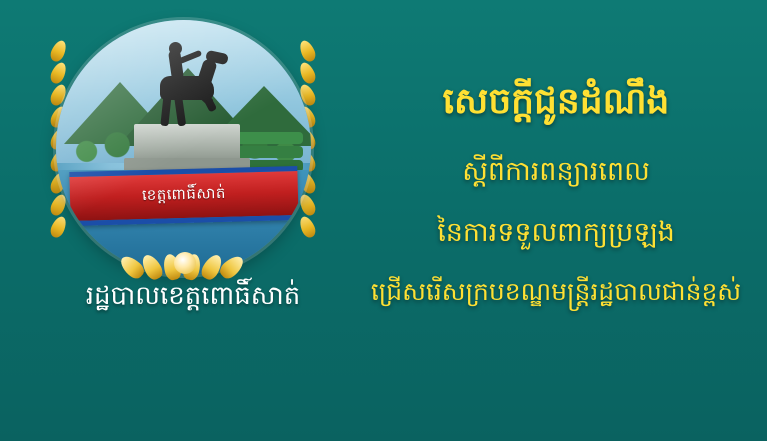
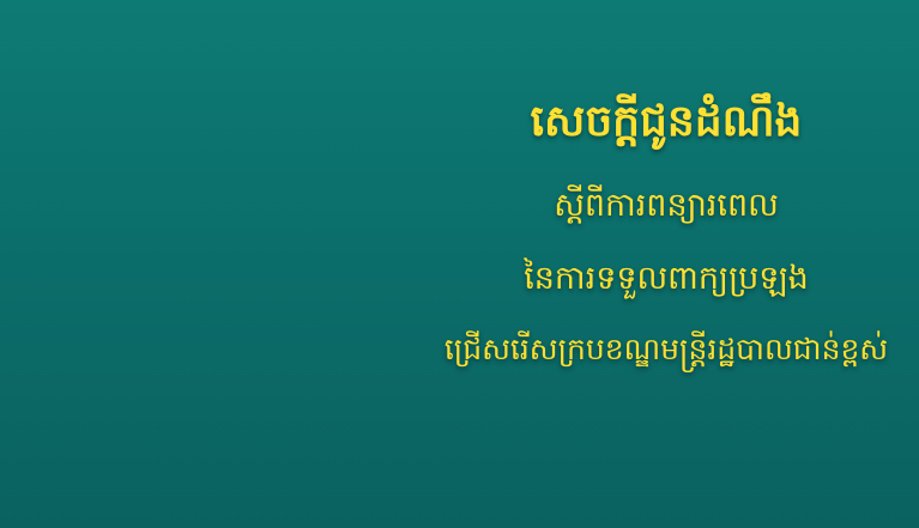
- រដ្ឋបាលខេត្តពោធិ៍សាត់
  សេចក្តីជូនដំណឹង
  ស្តីពីការពន្យារពេល
  នៃការទទួលពាក្យប្រឡង
  ជ្រើសរើសក្របខណ្ឌមន្ត្រីរដ្ឋបាលជាន់ខ្ពស់
